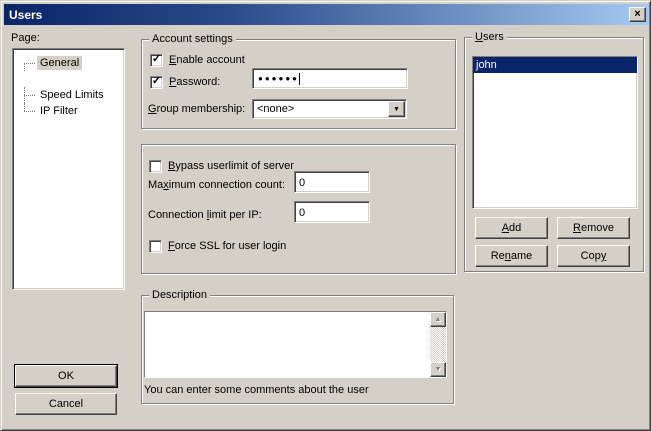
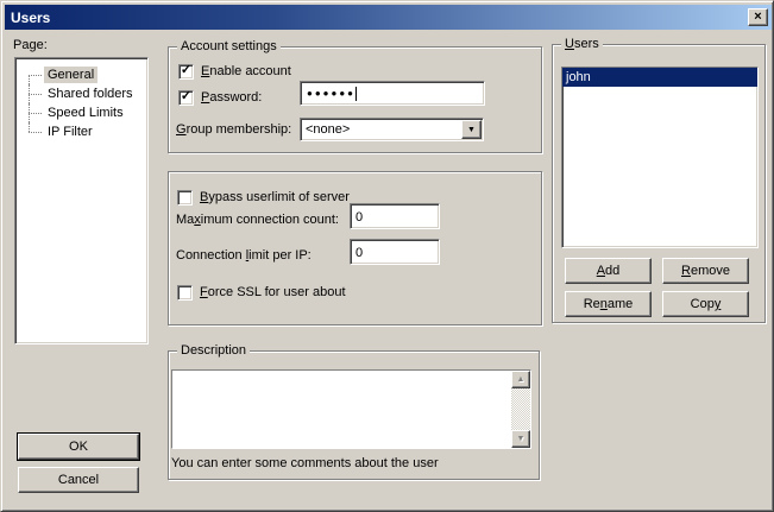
  Users
  ×
  Page:
  General
+ Shared folders
  Speed Limits
  IP Filter
  Account settings
  ✓
  Enable account
  ✓
  Password:
  ●●●●●●
  Group membership:
  <none>
  Bypass userlimit of server
  Maximum connection count:
  0
  Connection limit per IP:
  0
- Force SSL for user login
+ Force SSL for user about
  Description
  You can enter some comments about the user
  Users
  john
  Add
  Remove
  Rename
  Copy
  OK
  Cancel
